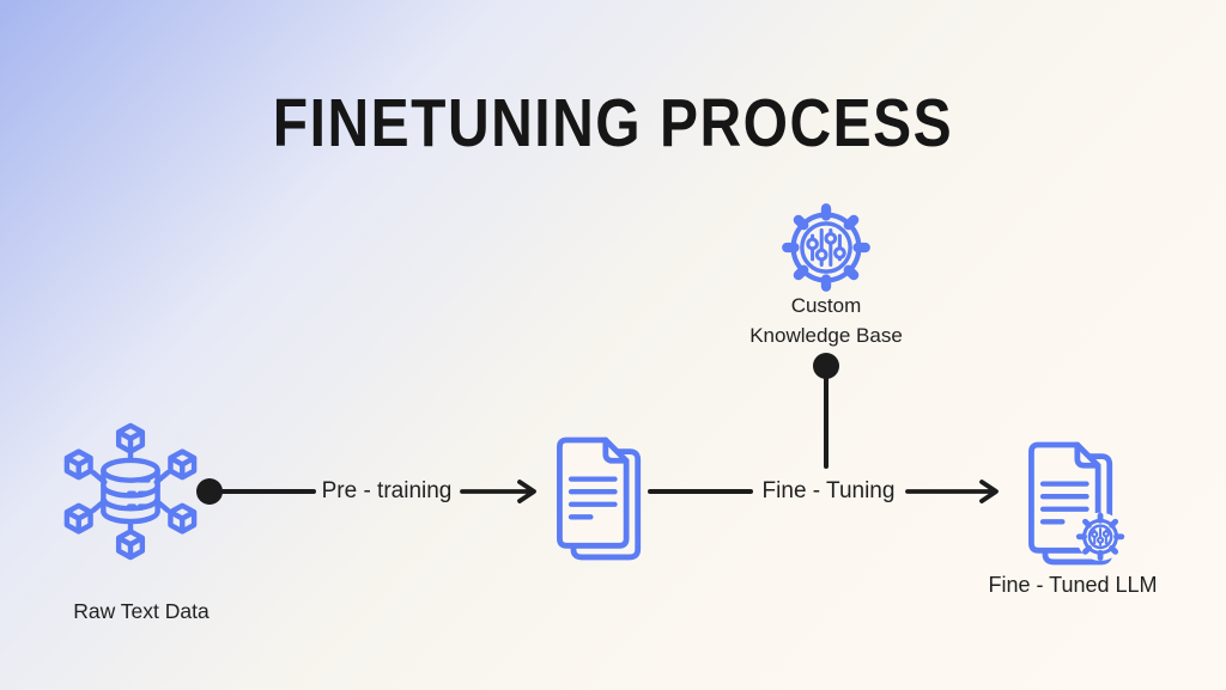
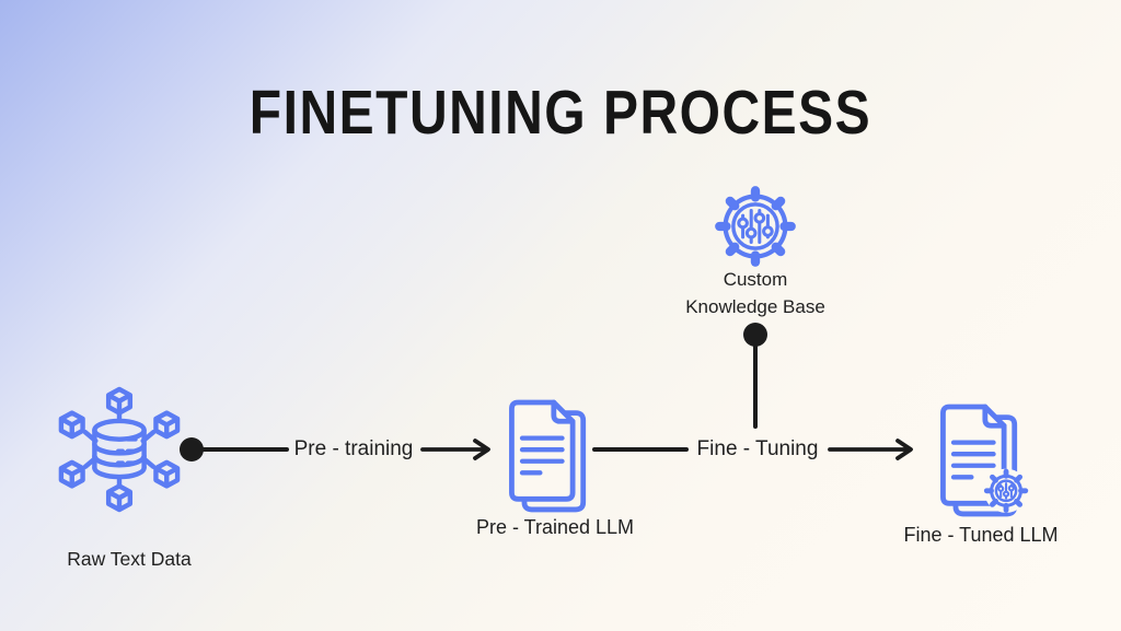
  FINETUNING PROCESS
  Raw Text Data
  Pre - training
+ Pre - Trained LLM
  Fine - Tuning
  Custom
  Knowledge Base
  Fine - Tuned LLM
